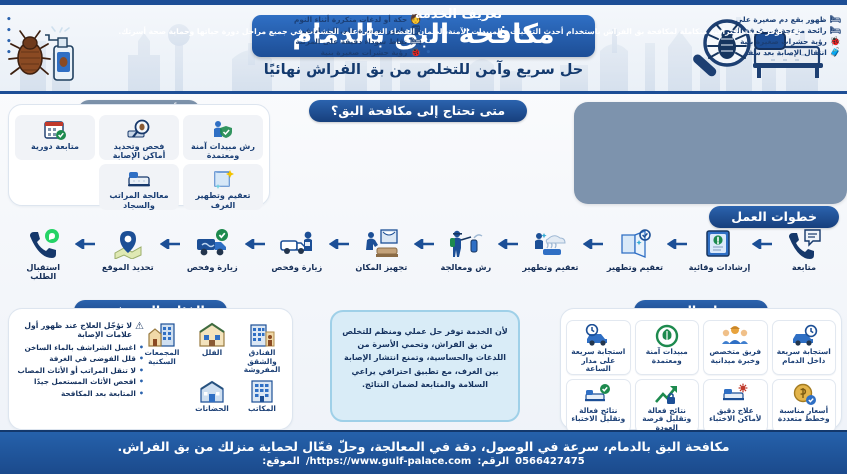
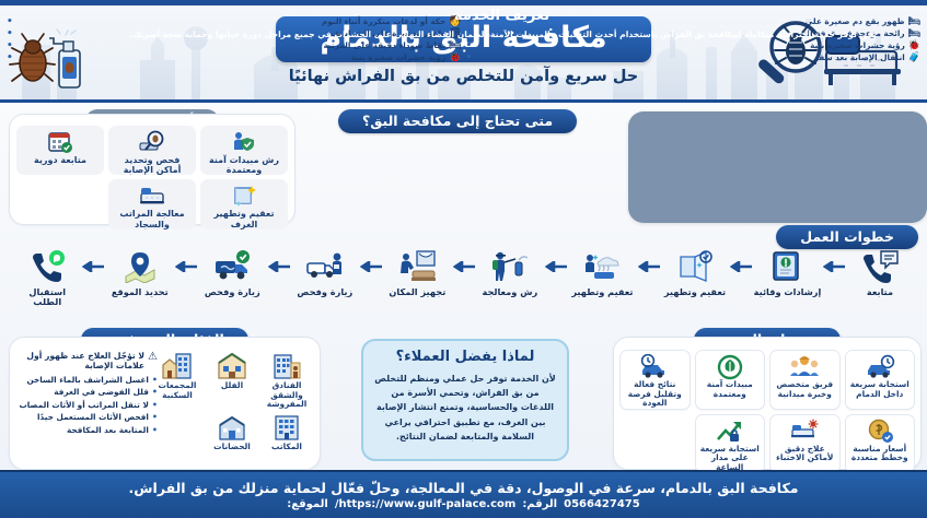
  مكافحة البق بالدمام
  حل سريع وآمن للتخلص من بق الفراش نهائيًا
  رش مبيدات آمنة ومعتمدة
  فحص وتحديد أماكن الإصابة
  متابعة دورية
  تعقيم وتطهير الغرف
  معالجة المراتب والسجاد
  متى تحتاج إلى مكافحة البق؟
  🛏
  ظهور بقع دم صغيرة على
  •
  🛏
  رائحة مزعجة في غرفة النوم
  •
  🐞
  رؤية حشرات صغيرة بنية
  •
  🧳
  انتقال الإصابة بعد سفر
  •
  🧑
  حكة أو لدغات متكررة أثناء النوم
  •
  🗒
  ظهور بصغيرة على الشراشف
  •
  🛏
  نقاط سوداء دقيقة على المرتبة
  •
  🐞
  رؤية حشرات صغيرة بنية
  •
  تعريف الخدمة
  نحن نوفر خدمة احترافية مة لراشاستخدام أحدث التقنيات والمبيدات الآمنة، لضمان القضاء النهائي على الحشرات في جميع مراح وحماية أس
  خطوات العمل
  استقبال الطلب
  تحديد الموقع
  زيارة وفحص
  زيارة وفحص
  تجهيز المكان
  رش ومعالجة
  تعقيم وتطهير
  تعقيم وتطهير
  إرشادات وقائية
  متابعة
  الفنادق والشقق المفروشة
  الفلل
  المجمعات السكنية
  المكاتب
  الحضانات
  ⚠
  لا تؤجّل العلاج عند ظهور أول علامات الإصابة
  •
  اغسل الشراشف بالماء الساخن
  •
  قلل الفوضى في الغرفة
  •
  لا تنقل المراتب أو الأثاث المصاب
  •
  افحص الأثاث المستعمل جيدًا
  •
  المتابعة بعد المكافحة
+ لماذا يفضل العملاء؟
  لأن الخدمة توفر حل عملي ومنظم للتخلص من بق الفراش، وتحمي الأسرة من اللدغات والحساسية، وتمنع انتشار الإصابة بين الغرف، مع تطبيق احترافي يراعي السلامة والمتابعة لضمان النتائج.
  استجابة سريعة داخل الدمام
  فريق متخصص وخبرة ميدانية
  مبيدات آمنة ومعتمدة
- استجابة سريعة على مدار الساعة
+ نتائج فعالة وتقليل فرصة العودة
  أسعار مناسبة وخطط متعددة
  علاج دقيق لأماكن الاختباء
- نتائج فعالة وتقليل فرصة العودة
+ استجابة سريعة على مدار الساعة
- نتائج فعالة وتقليل الاختباء
  مكافحة البق بالدمام، سرعة في الوصول، دقة في المعالجة، وحلّ فعّال لحماية منزلك من بق الفراش.
  الموقع:
  https://www.gulf-palace.com/
  الرقم:
  0566427475
